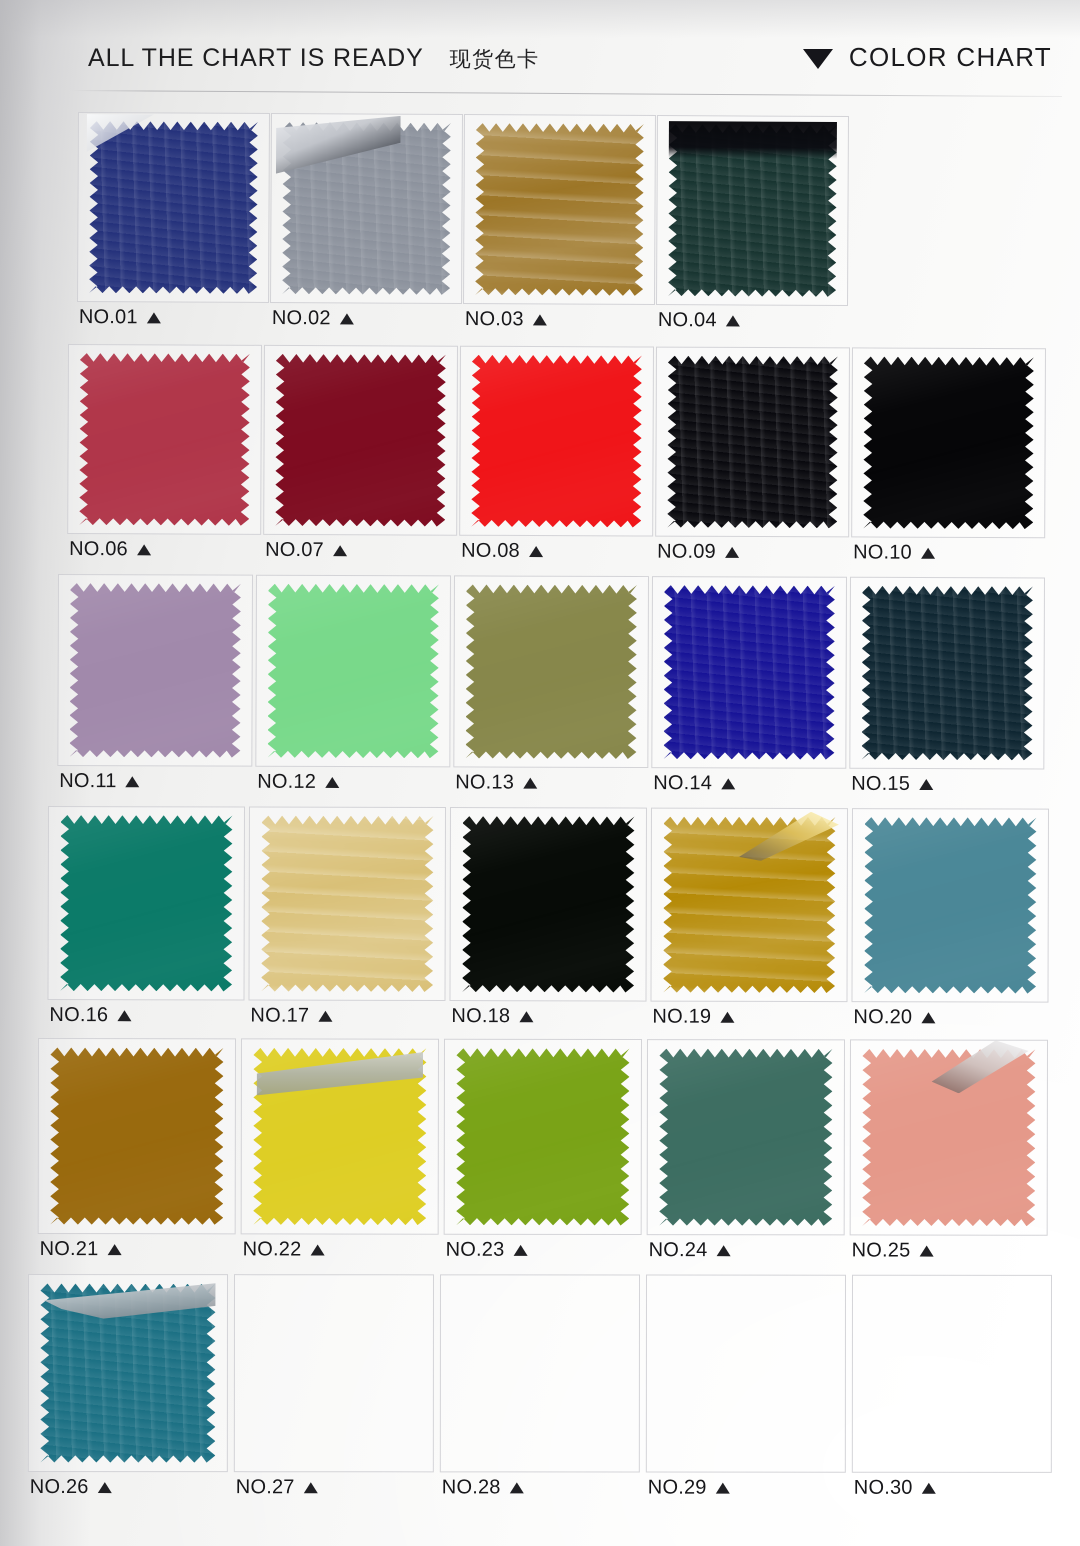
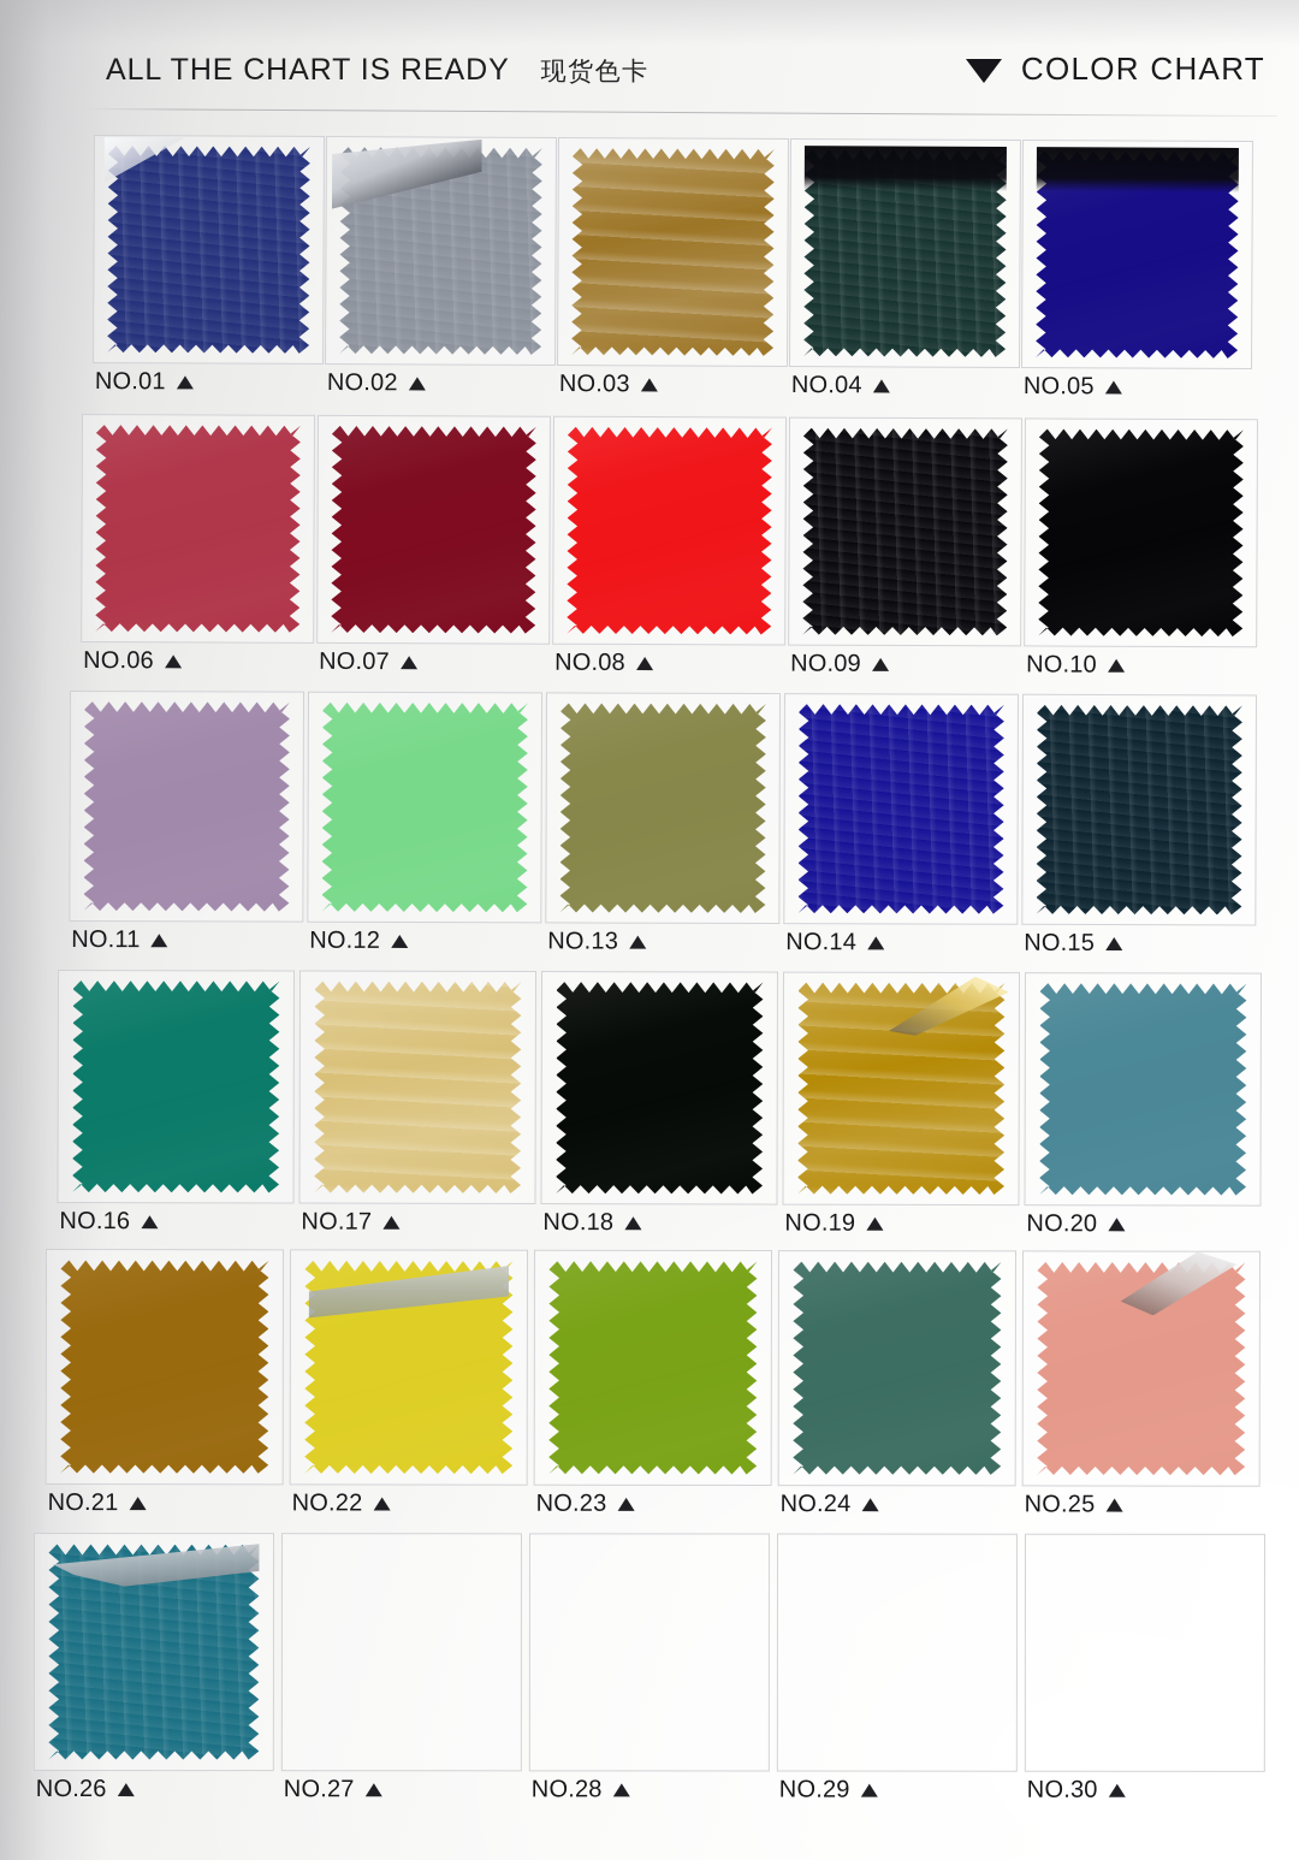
  ALL THE CHART IS READY
  现货色卡
  COLOR CHART
  NO.01
  NO.02
  NO.03
  NO.04
+ NO.05
  NO.06
  NO.07
  NO.08
  NO.09
  NO.10
  NO.11
  NO.12
  NO.13
  NO.14
  NO.15
  NO.16
  NO.17
  NO.18
  NO.19
  NO.20
  NO.21
  NO.22
  NO.23
  NO.24
  NO.25
  NO.26
  NO.27
  NO.28
  NO.29
  NO.30
